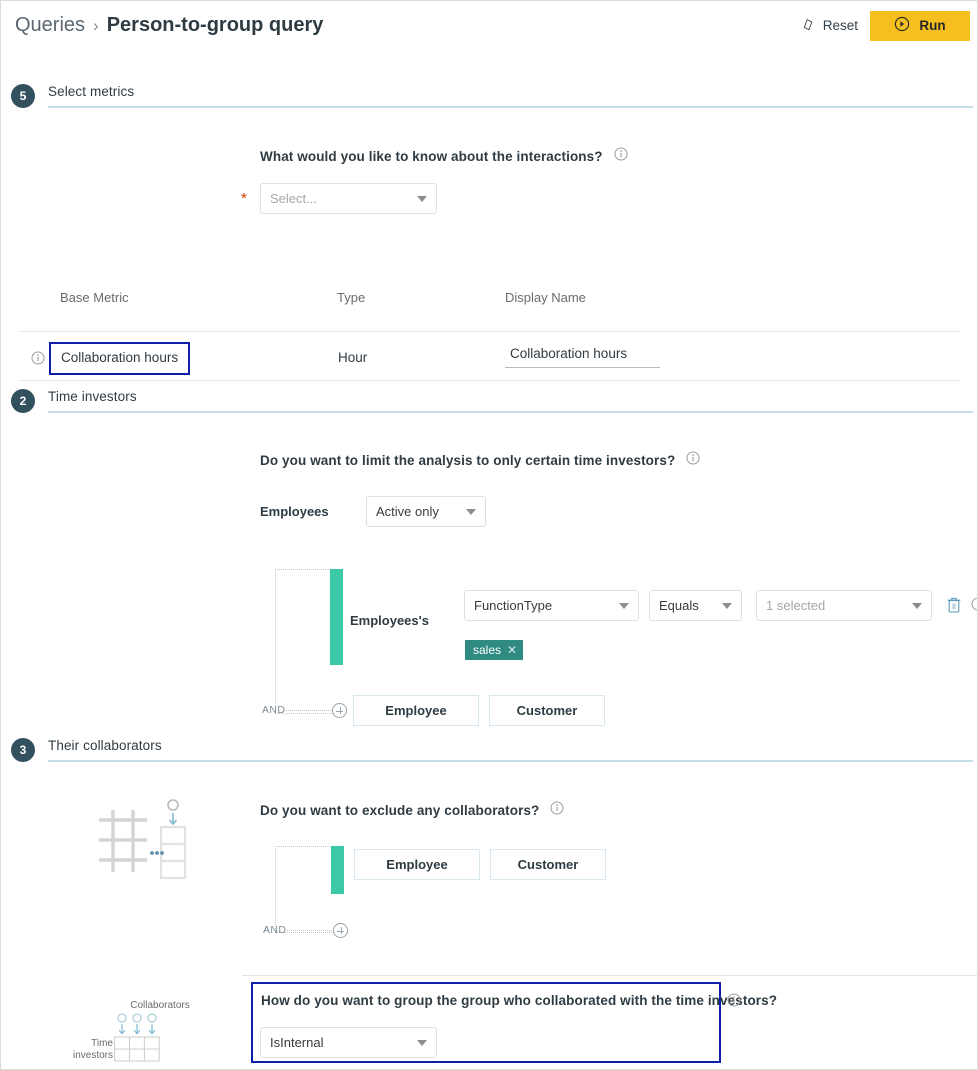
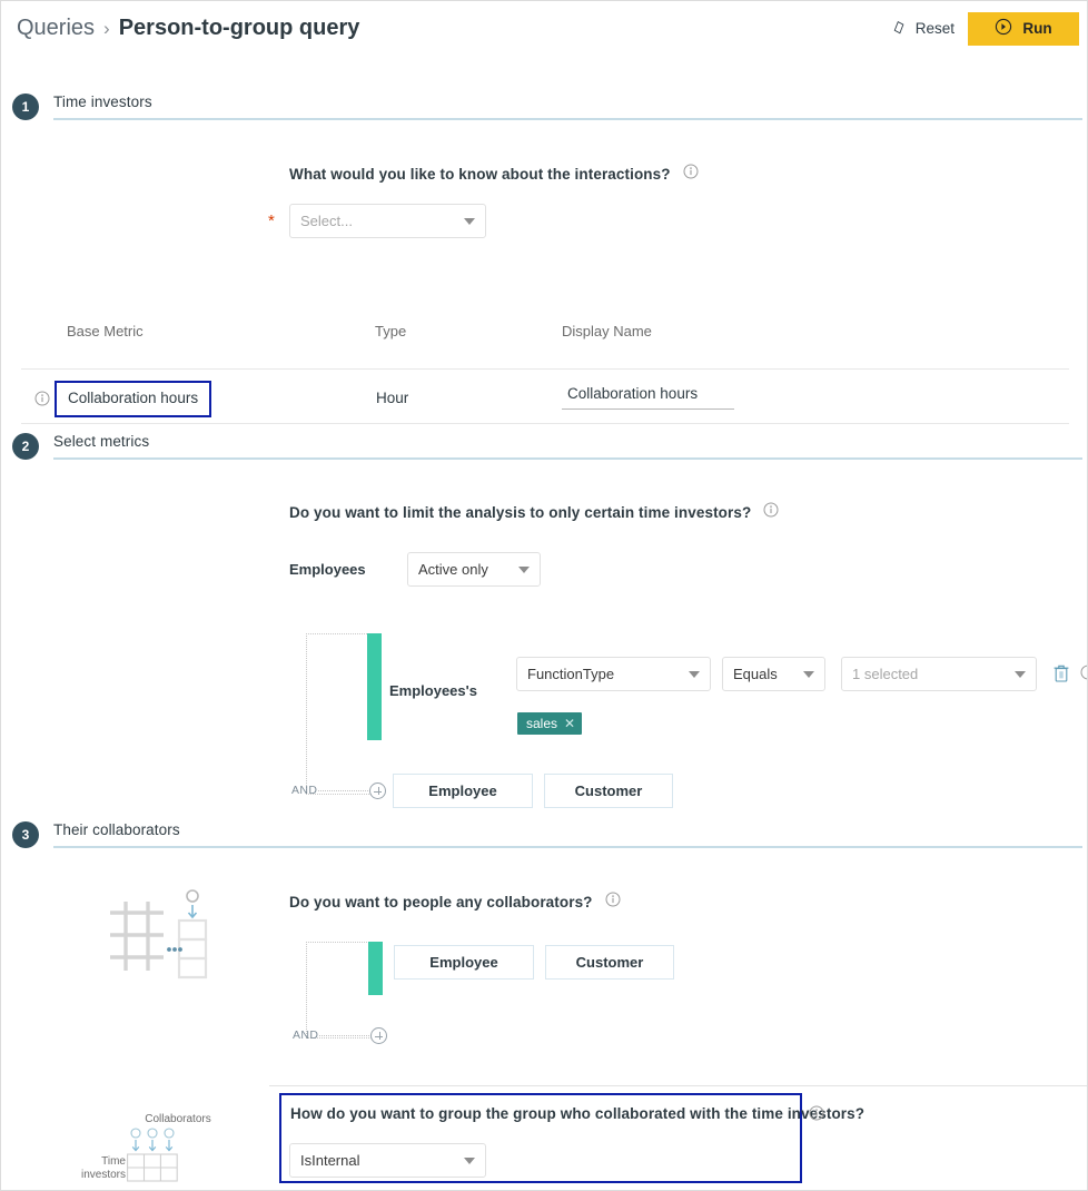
  Queries
  ›
  Person-to-group query
  Reset
  Run
- 5
+ 1
- Select metrics
+ Time investors
  What would you like to know about the interactions?
  *
  Select...
  Base Metric
  Type
  Display Name
  Collaboration hours
  Hour
  Collaboration hours
  2
- Time investors
+ Select metrics
  Do you want to limit the analysis to only certain time investors?
  Employees
  Active only
  Employees's
  FunctionType
  Equals
  1 selected
  sales
  ✕
  AND
  Employee
  Customer
  3
  Their collaborators
- Do you want to exclude any collaborators?
+ Do you want to people any collaborators?
  Employee
  Customer
  AND
  Collaborators
  Time
  investors
  How do you want to group the group who collaborated with the time investors?
  IsInternal
